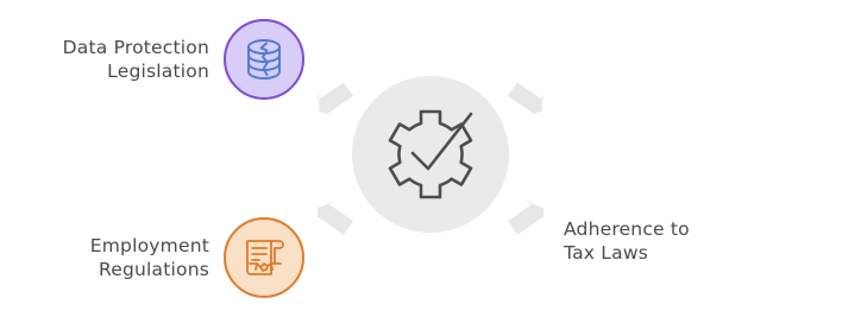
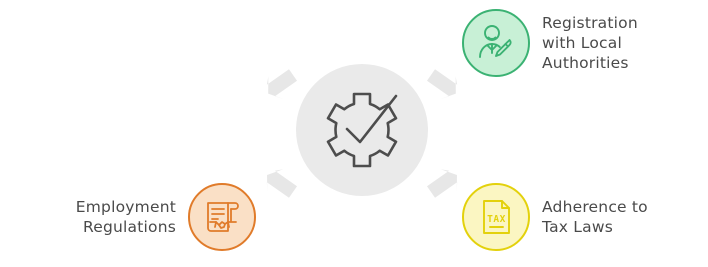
- Data Protection
- Legislation
  Employment
  Regulations
+ Registration
+ with Local
+ Authorities
+ TAX
  Adherence to
  Tax Laws
